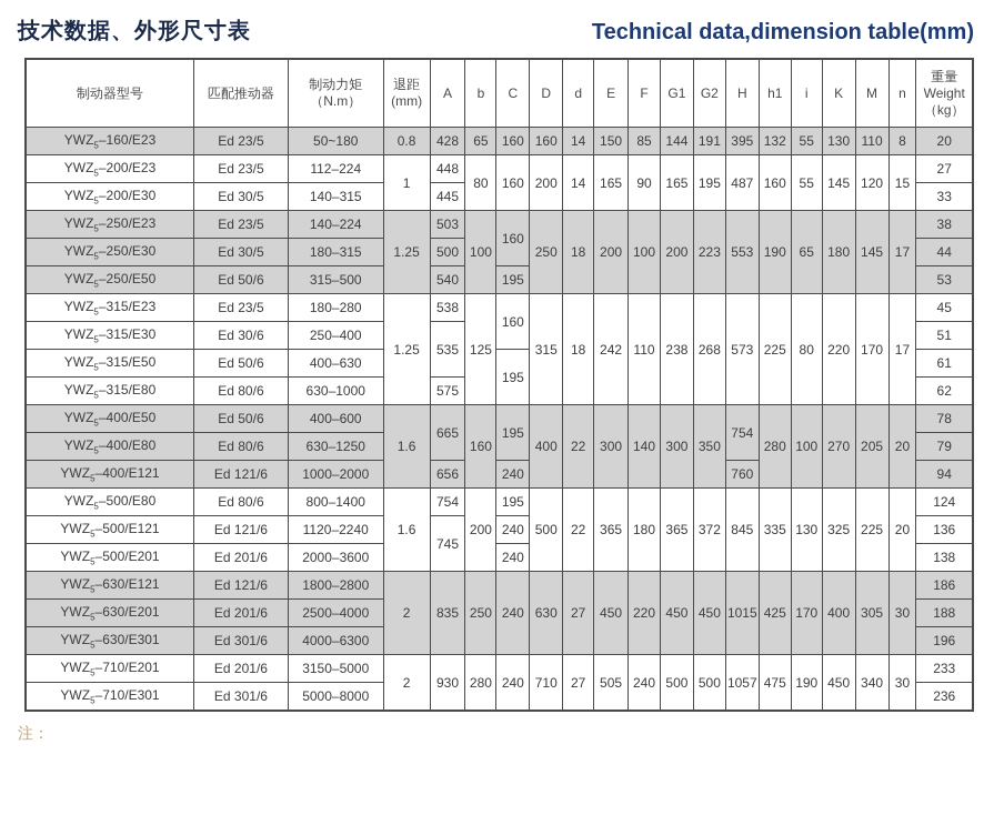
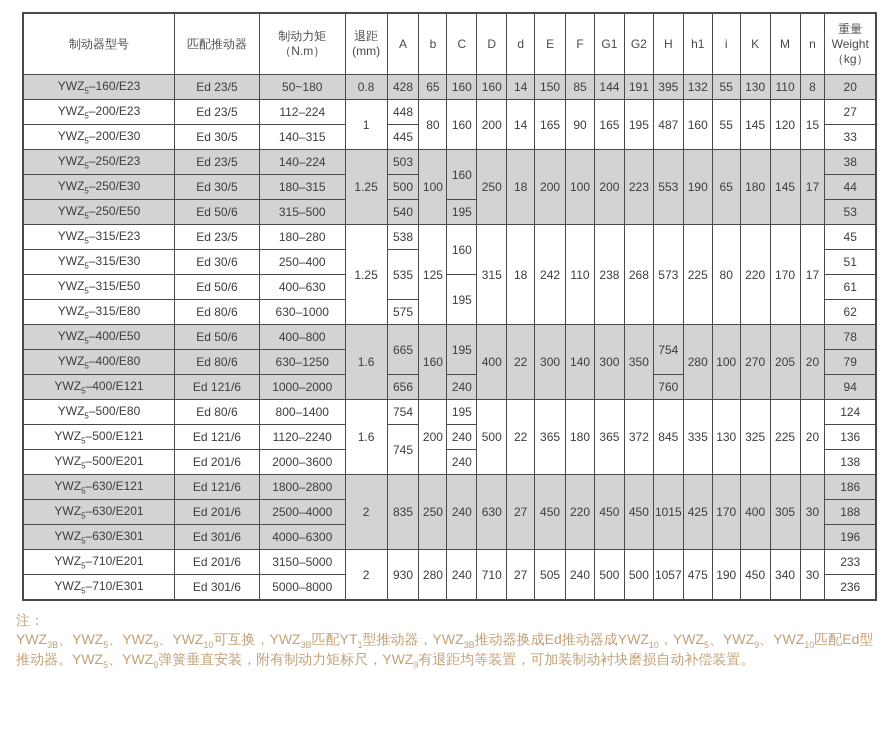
- 技术数据、外形尺寸表
- Technical data,dimension table(mm)
  制动器型号	匹配推动器	制动力矩（N.m）	退距(mm)	A	b	C	D	d	E	F	G1	G2	H	h1	i	K	M	n	重量Weight（kg）
  YWZ5–160/E23	Ed 23/5	50~180	0.8	428	65	160	160	14	150	85	144	191	395	132	55	130	110	8	20
  YWZ5–200/E23	Ed 23/5	112–224	1	448	80	160	200	14	165	90	165	195	487	160	55	145	120	15	27
  YWZ5–200/E30	Ed 30/5	140–315	445	33
  YWZ5–250/E23	Ed 23/5	140–224	1.25	503	100	160	250	18	200	100	200	223	553	190	65	180	145	17	38
  YWZ5–250/E30	Ed 30/5	180–315	500	44
  YWZ5–250/E50	Ed 50/6	315–500	540	195	53
  YWZ5–315/E23	Ed 23/5	180–280	1.25	538	125	160	315	18	242	110	238	268	573	225	80	220	170	17	45
  YWZ5–315/E30	Ed 30/6	250–400	535	51
  YWZ5–315/E50	Ed 50/6	400–630	195	61
  YWZ5–315/E80	Ed 80/6	630–1000	575	62
- YWZ5–400/E50	Ed 50/6	400–600	1.6	665	160	195	400	22	300	140	300	350	754	280	100	270	205	20	78
+ YWZ5–400/E50	Ed 50/6	400–800	1.6	665	160	195	400	22	300	140	300	350	754	280	100	270	205	20	78
  YWZ5–400/E80	Ed 80/6	630–1250	79
  YWZ5–400/E121	Ed 121/6	1000–2000	656	240	760	94
  YWZ5–500/E80	Ed 80/6	800–1400	1.6	754	200	195	500	22	365	180	365	372	845	335	130	325	225	20	124
  YWZ5–500/E121	Ed 121/6	1120–2240	745	240	136
  YWZ5–500/E201	Ed 201/6	2000–3600	240	138
  YWZ5–630/E121	Ed 121/6	1800–2800	2	835	250	240	630	27	450	220	450	450	1015	425	170	400	305	30	186
  YWZ5–630/E201	Ed 201/6	2500–4000	188
  YWZ5–630/E301	Ed 301/6	4000–6300	196
  YWZ5–710/E201	Ed 201/6	3150–5000	2	930	280	240	710	27	505	240	500	500	1057	475	190	450	340	30	233
  YWZ5–710/E301	Ed 301/6	5000–8000	236
  注：
+ YWZ3B、YWZ5、YWZ9、YWZ10可互换，YWZ3B匹配YT1型推动器，YWZ3B推动器换成Ed推动器成YWZ10，YWZ5、YWZ9、YWZ10匹配Ed型推动器。YWZ5、YWZ9弹簧垂直安装，附有制动力矩标尺，YWZ9有退距均等装置，可加装制动衬块磨损自动补偿装置。
